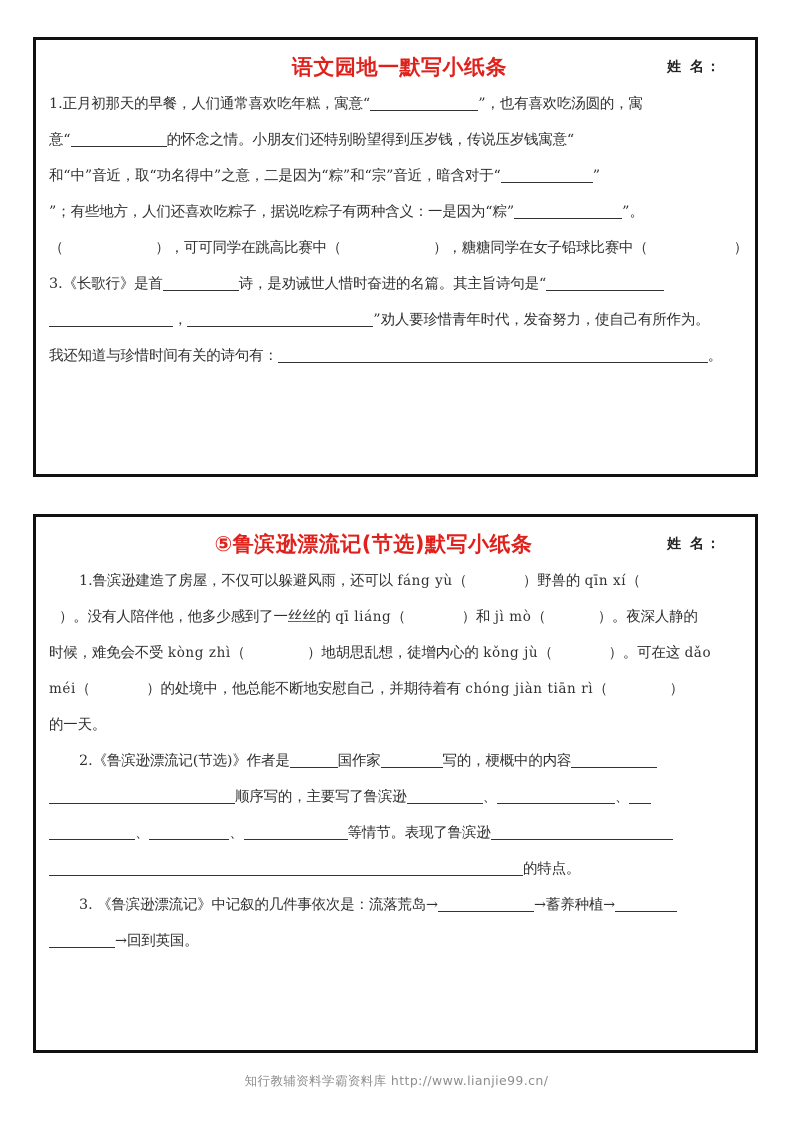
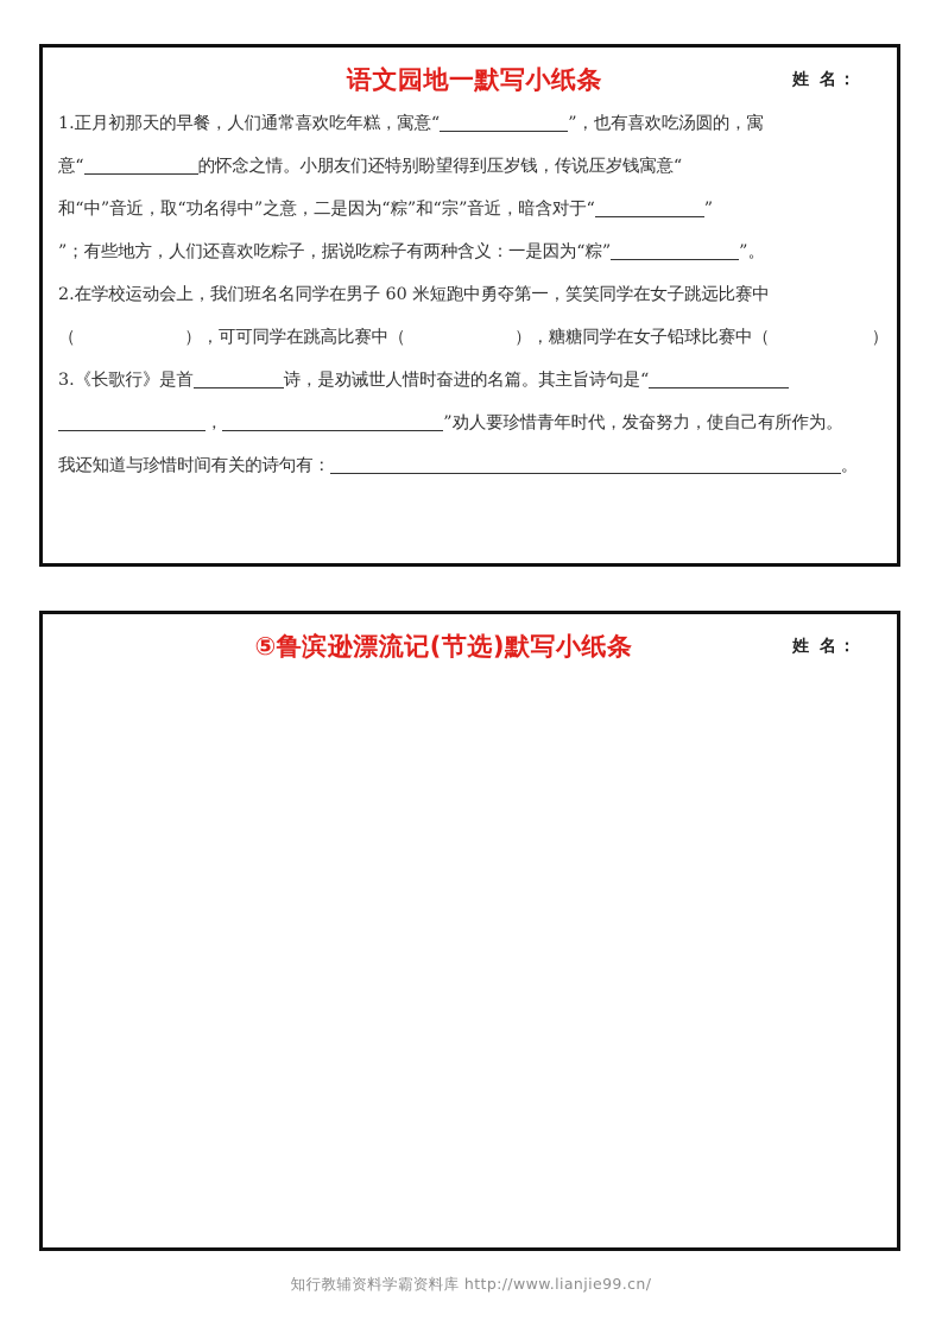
  语文园地一默写小纸条
  姓 名：
  1.正月初那天的早餐，人们通常喜欢吃年糕，寓意“ ”，也有喜欢吃汤圆的，寓
  意“ 的怀念之情。小朋友们还特别盼望得到压岁钱，传说压岁钱寓意“
  和“中”音近，取“功名得中”之意，二是因为“粽”和“宗”音近，暗含对于“ ”
  ”；有些地方，人们还喜欢吃粽子，据说吃粽子有两种含义：一是因为“粽” ”。
+ 2.在学校运动会上，我们班名名同学在男子 60 米短跑中勇夺第一，笑笑同学在女子跳远比赛中
  （ ），可可同学在跳高比赛中（ ），糖糖同学在女子铅球比赛中（ ）
  3.《长歌行》是首 诗，是劝诫世人惜时奋进的名篇。其主旨诗句是“
  ， ”劝人要珍惜青年时代，发奋努力，使自己有所作为。
  我还知道与珍惜时间有关的诗句有： 。
  ⑤鲁滨逊漂流记(节选)默写小纸条
  姓 名：
- 1.鲁滨逊建造了房屋，不仅可以躲避风雨，还可以 fáng yù（ ）野兽的 qīn xí（
- ）。没有人陪伴他，他多少感到了一丝丝的 qī liáng（ ）和 jì mò（ ）。夜深人静的
- 时候，难免会不受 kòng zhì（ ）地胡思乱想，徒增内心的 kǒng jù（ ）。可在这 dǎo
- méi（ ）的处境中，他总能不断地安慰自己，并期待着有 chóng jiàn tiān rì（ ）
- 的一天。
- 2.《鲁滨逊漂流记(节选)》作者是 国作家 写的，梗概中的内容
- 顺序写的，主要写了鲁滨逊 、 、
- 、 、 等情节。表现了鲁滨逊
- 的特点。
- 3. 《鲁滨逊漂流记》中记叙的几件事依次是：流落荒岛→ →蓄养种植→
- →回到英国。
  知行教辅资料学霸资料库 http://www.lianjie99.cn/
